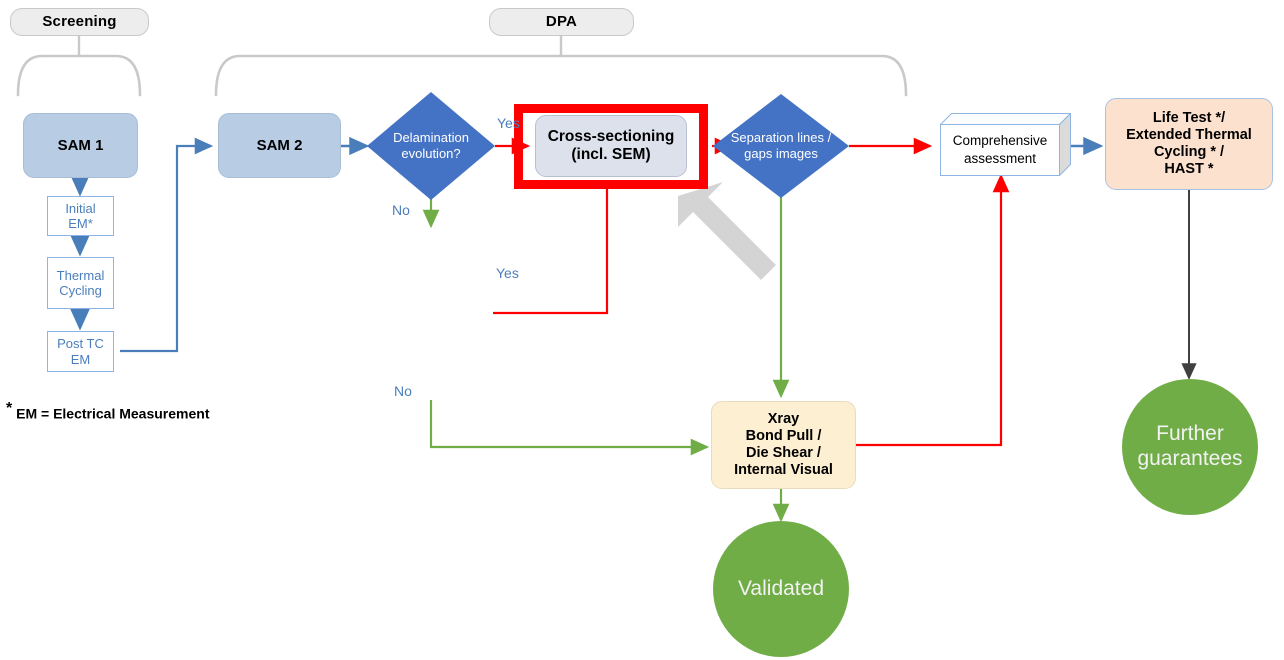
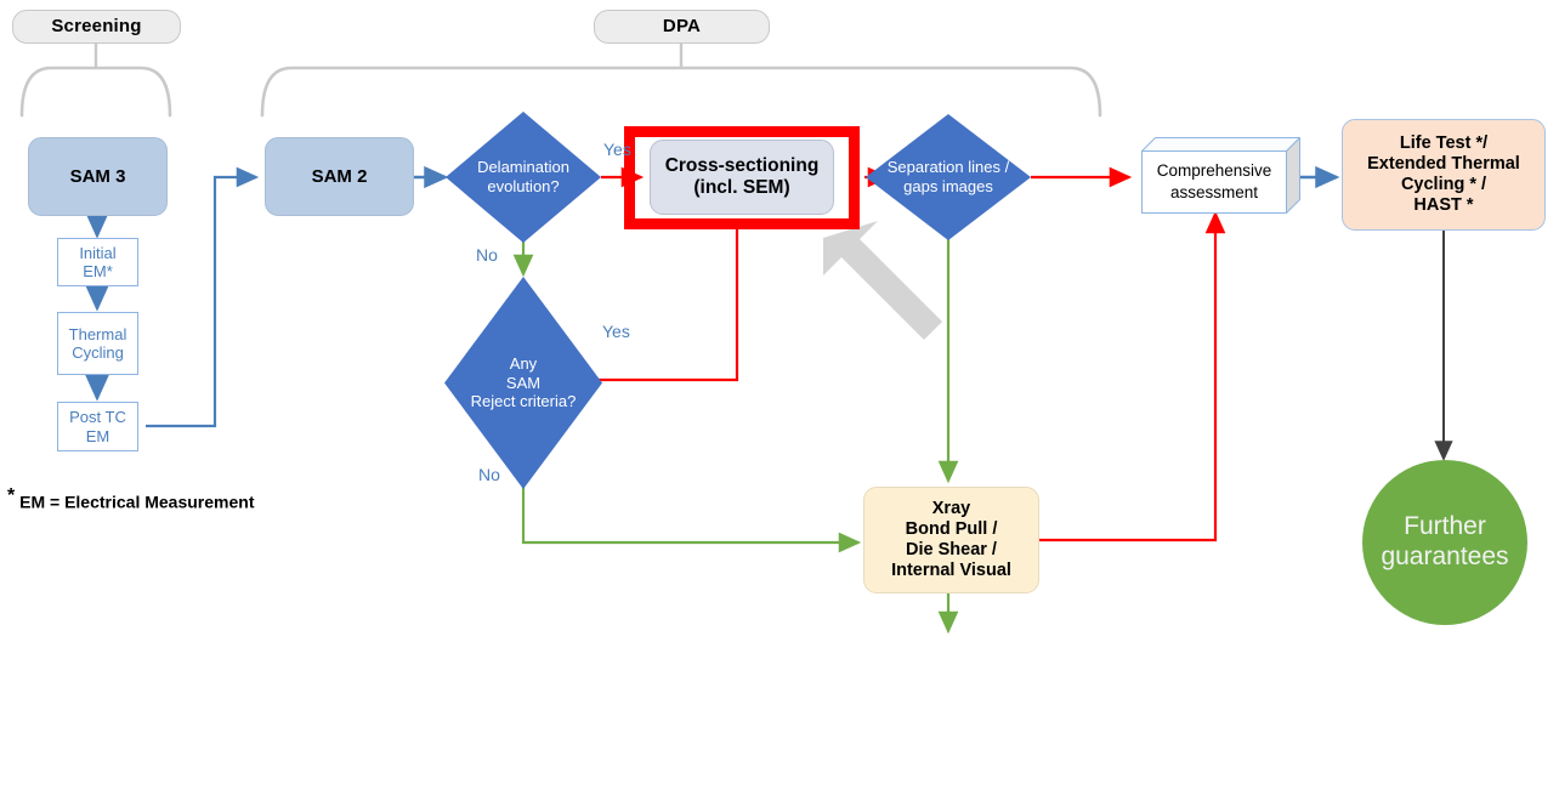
  Screening
  DPA
- SAM 1
+ SAM 3
  Initial
  EM*
  Thermal
  Cycling
  Post TC
  EM
  * EM = Electrical Measurement
  SAM 2
  Delamination
  evolution?
+ Any
+ SAM
+ Reject criteria?
  Cross-sectioning
  (incl. SEM)
  Separation lines /
  gaps images
  Comprehensive
  assessment
  Life Test */
  Extended Thermal
  Cycling * /
  HAST *
  Xray
  Bond Pull /
  Die Shear /
  Internal Visual
- Validated
  Further
  guarantees
  Yes
  No
  Yes
  No
